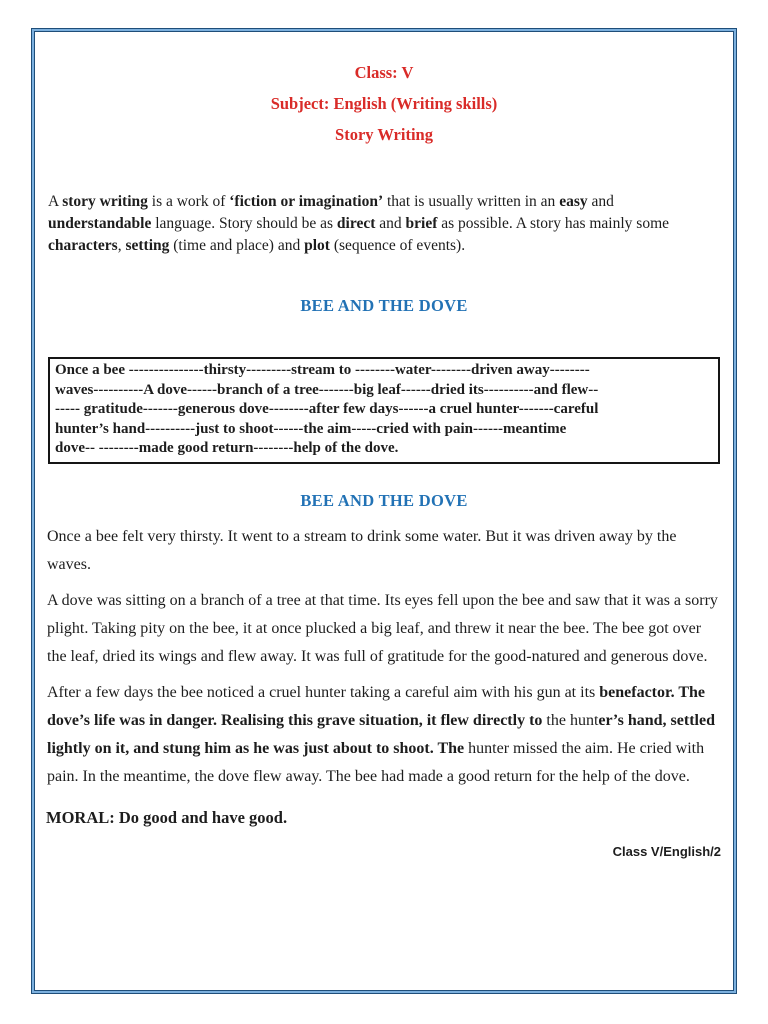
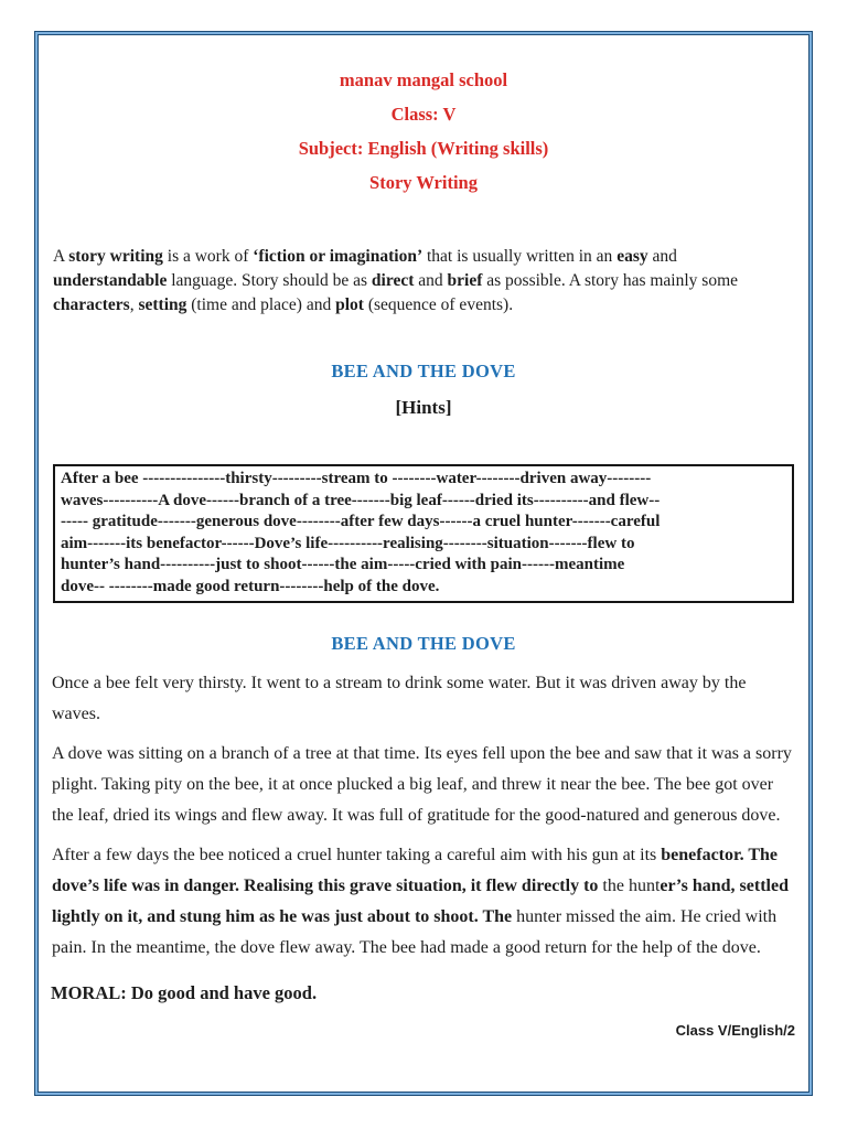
+ manav mangal school
  Class: V
  Subject: English (Writing skills)
  Story Writing
  A story writing is a work of ‘fiction or imagination’ that is usually written in an easy and understandable language. Story should be as direct and brief as possible. A story has mainly some characters, setting (time and place) and plot (sequence of events).
  BEE AND THE DOVE
+ [Hints]
- Once a bee ---------------thirsty---------stream to --------water--------driven away--------
+ After a bee ---------------thirsty---------stream to --------water--------driven away--------
  waves----------A dove------branch of a tree-------big leaf------dried its----------and flew--
  ----- gratitude-------generous dove--------after few days------a cruel hunter-------careful
+ aim-------its benefactor------Dove’s life----------realising--------situation-------flew to
  hunter’s hand----------just to shoot------the aim-----cried with pain------meantime
  dove-- --------made good return--------help of the dove.
  BEE AND THE DOVE
  Once a bee felt very thirsty. It went to a stream to drink some water. But it was driven away by the waves.
  A dove was sitting on a branch of a tree at that time. Its eyes fell upon the bee and saw that it was a sorry plight. Taking pity on the bee, it at once plucked a big leaf, and threw it near the bee. The bee got over the leaf, dried its wings and flew away. It was full of gratitude for the good-natured and generous dove.
  After a few days the bee noticed a cruel hunter taking a careful aim with his gun at its benefactor. The dove’s life was in danger. Realising this grave situation, it flew directly to the hunter’s hand, settled lightly on it, and stung him as he was just about to shoot. The hunter missed the aim. He cried with pain. In the meantime, the dove flew away. The bee had made a good return for the help of the dove.
  MORAL: Do good and have good.
  Class V/English/2
